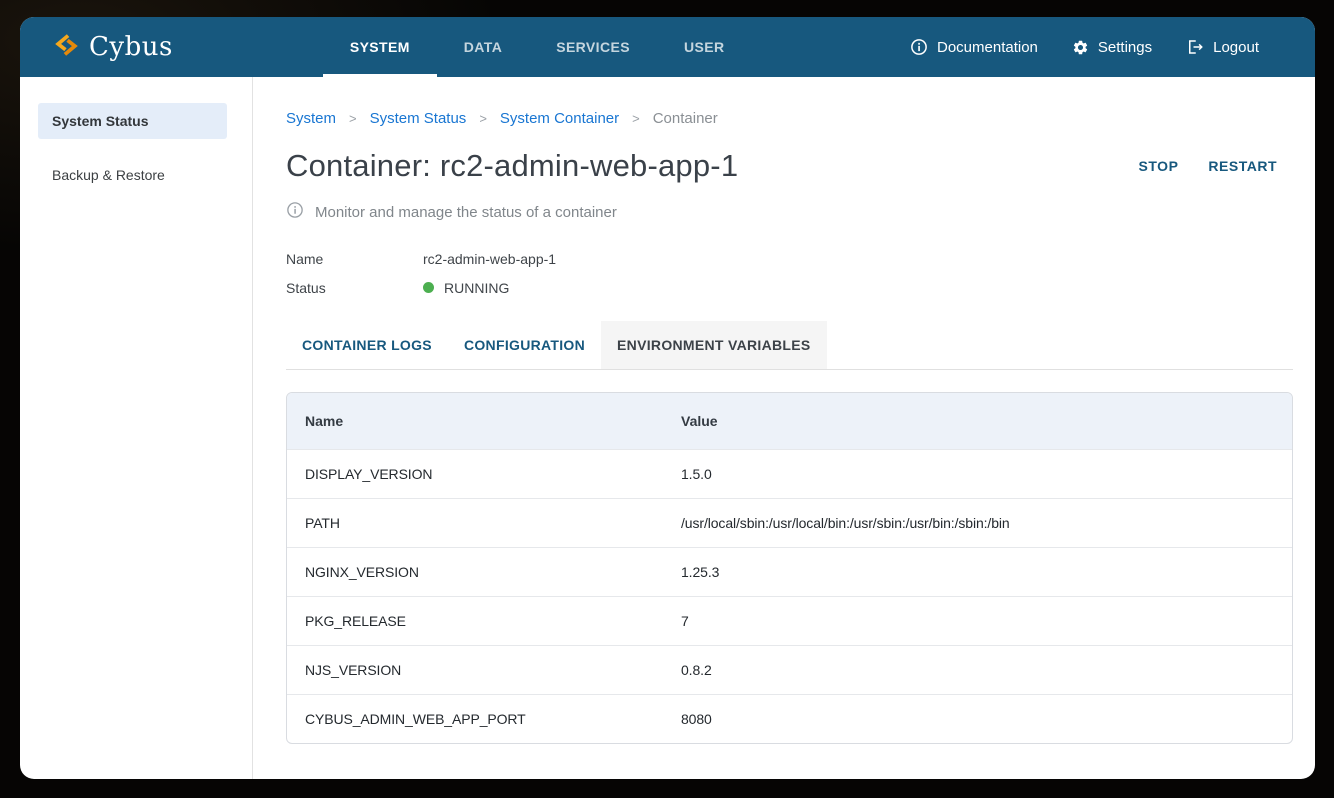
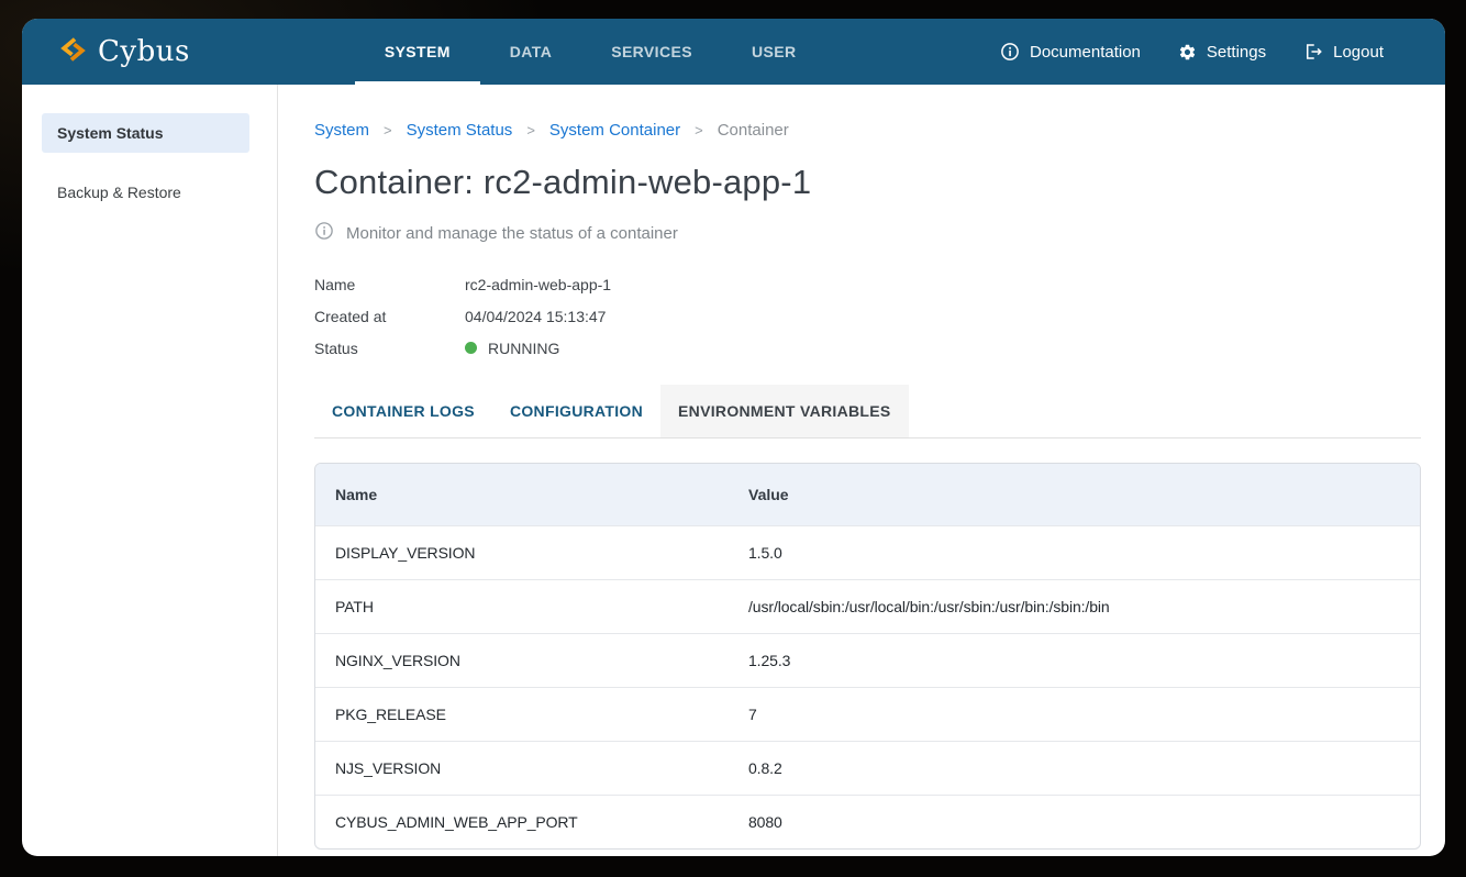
  Cybus
  SYSTEM
  DATA
  SERVICES
  USER
  Documentation
  Settings
  Logout
  System Status
  Backup & Restore
  System
  >
  System Status
  >
  System Container
  >
  Container
  Container: rc2-admin-web-app-1
- STOP
- RESTART
  Monitor and manage the status of a container
  Name
  rc2-admin-web-app-1
+ Created at
+ 04/04/2024 15:13:47
  Status
  RUNNING
  CONTAINER LOGS
  CONFIGURATION
  ENVIRONMENT VARIABLES
  Name	Value
  DISPLAY_VERSION	1.5.0
  PATH	/usr/local/sbin:/usr/local/bin:/usr/sbin:/usr/bin:/sbin:/bin
  NGINX_VERSION	1.25.3
  PKG_RELEASE	7
  NJS_VERSION	0.8.2
  CYBUS_ADMIN_WEB_APP_PORT	8080
